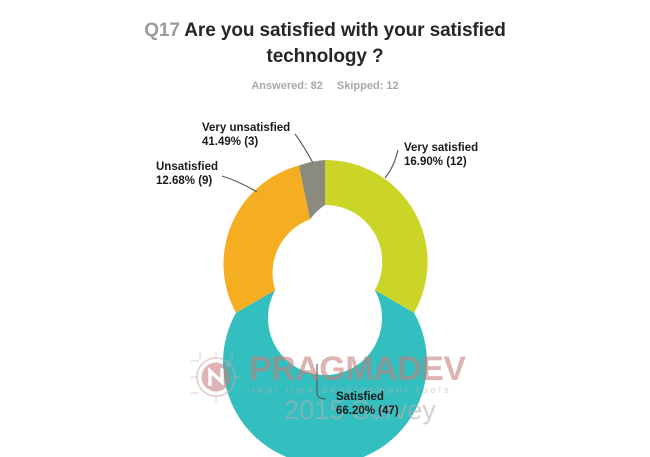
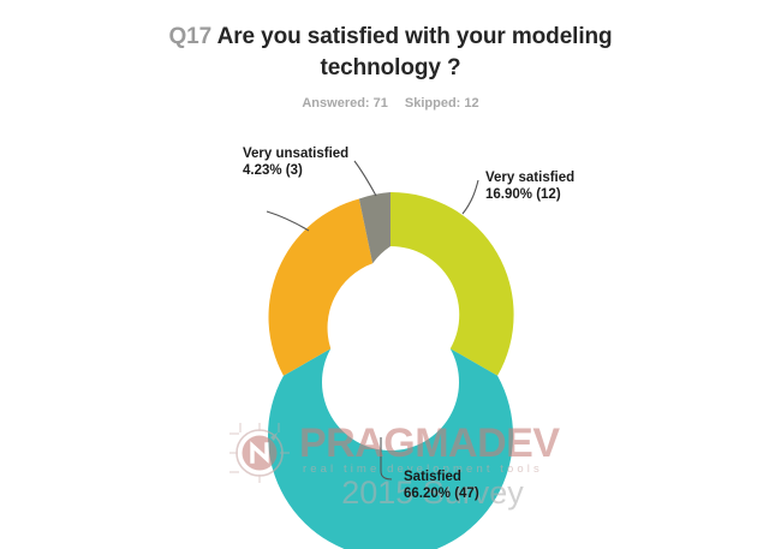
- Q17 Are you satisfied with your satisfied technology ?
+ Q17 Are you satisfied with your modeling technology ?
- Answered: 82 Skipped: 12
+ Answered: 71 Skipped: 12
  PRAGMADEV
  real time development tools
  2015 Survey
  Very satisfied
  16.90% (12)
  Satisfied
  66.20% (47)
- Unsatisfied
- 12.68% (9)
  Very unsatisfied
- 41.49% (3)
+ 4.23% (3)
